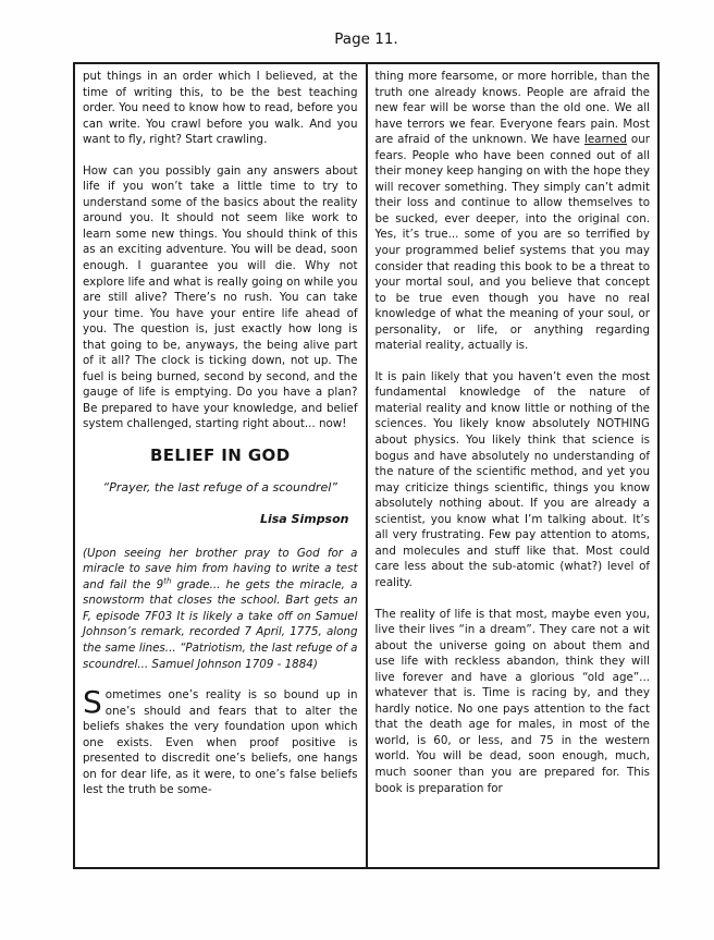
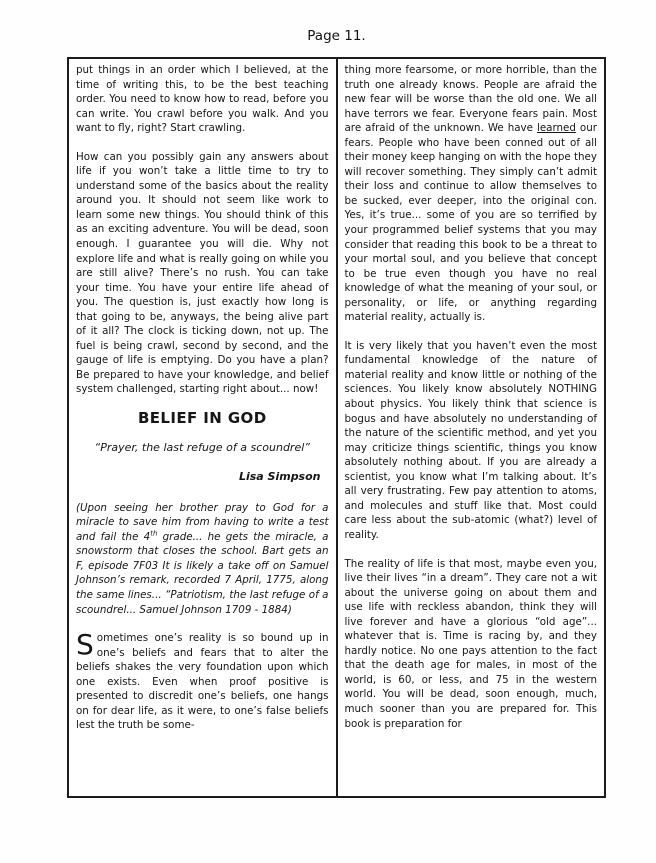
  Page 11.
  put things in an order which I believed, at the time of writing this, to be the best teaching order. You need to know how to read, before you can write. You crawl before you walk. And you want to fly, right? Start crawling.
- How can you possibly gain any answers about life if you won’t take a little time to try to understand some of the basics about the reality around you. It should not seem like work to learn some new things. You should think of this as an exciting adventure. You will be dead, soon enough. I guarantee you will die. Why not explore life and what is really going on while you are still alive? There’s no rush. You can take your time. You have your entire life ahead of you. The question is, just exactly how long is that going to be, anyways, the being alive part of it all? The clock is ticking down, not up. The fuel is being burned, second by second, and the gauge of life is emptying. Do you have a plan? Be prepared to have your knowledge, and belief system challenged, starting right about... now!
+ How can you possibly gain any answers about life if you won’t take a little time to try to understand some of the basics about the reality around you. It should not seem like work to learn some new things. You should think of this as an exciting adventure. You will be dead, soon enough. I guarantee you will die. Why not explore life and what is really going on while you are still alive? There’s no rush. You can take your time. You have your entire life ahead of you. The question is, just exactly how long is that going to be, anyways, the being alive part of it all? The clock is ticking down, not up. The fuel is being crawl, second by second, and the gauge of life is emptying. Do you have a plan? Be prepared to have your knowledge, and belief system challenged, starting right about... now!
  BELIEF IN GOD
  “Prayer, the last refuge of a scoundrel”
  Lisa Simpson
- (Upon seeing her brother pray to God for a miracle to save him from having to write a test and fail the 9th grade... he gets the miracle, a snowstorm that closes the school. Bart gets an F, episode 7F03 It is likely a take off on Samuel Johnson’s remark, recorded 7 April, 1775, along the same lines... “Patriotism, the last refuge of a scoundrel... Samuel Johnson 1709 - 1884)
+ (Upon seeing her brother pray to God for a miracle to save him from having to write a test and fail the 4th grade... he gets the miracle, a snowstorm that closes the school. Bart gets an F, episode 7F03 It is likely a take off on Samuel Johnson’s remark, recorded 7 April, 1775, along the same lines... “Patriotism, the last refuge of a scoundrel... Samuel Johnson 1709 - 1884)
  S
- ometimes one’s reality is so bound up in one’s should and fears that to alter the beliefs shakes the very foundation upon which one exists. Even when proof positive is presented to discredit one’s beliefs, one hangs on for dear life, as it were, to one’s false beliefs lest the truth be some-
+ ometimes one’s reality is so bound up in one’s beliefs and fears that to alter the beliefs shakes the very foundation upon which one exists. Even when proof positive is presented to discredit one’s beliefs, one hangs on for dear life, as it were, to one’s false beliefs lest the truth be some-
  thing more fearsome, or more horrible, than the truth one already knows. People are afraid the new fear will be worse than the old one. We all have terrors we fear. Everyone fears pain. Most are afraid of the unknown. We have learned our fears. People who have been conned out of all their money keep hanging on with the hope they will recover something. They simply can’t admit their loss and continue to allow themselves to be sucked, ever deeper, into the original con. Yes, it’s true... some of you are so terrified by your programmed belief systems that you may consider that reading this book to be a threat to your mortal soul, and you believe that concept to be true even though you have no real knowledge of what the meaning of your soul, or personality, or life, or anything regarding material reality, actually is.
- It is pain likely that you haven’t even the most fundamental knowledge of the nature of material reality and know little or nothing of the sciences. You likely know absolutely NOTHING about physics. You likely think that science is bogus and have absolutely no understanding of the nature of the scientific method, and yet you may criticize things scientific, things you know absolutely nothing about. If you are already a scientist, you know what I’m talking about. It’s all very frustrating. Few pay attention to atoms, and molecules and stuff like that. Most could care less about the sub-atomic (what?) level of reality.
+ It is very likely that you haven’t even the most fundamental knowledge of the nature of material reality and know little or nothing of the sciences. You likely know absolutely NOTHING about physics. You likely think that science is bogus and have absolutely no understanding of the nature of the scientific method, and yet you may criticize things scientific, things you know absolutely nothing about. If you are already a scientist, you know what I’m talking about. It’s all very frustrating. Few pay attention to atoms, and molecules and stuff like that. Most could care less about the sub-atomic (what?) level of reality.
  The reality of life is that most, maybe even you, live their lives “in a dream”. They care not a wit about the universe going on about them and use life with reckless abandon, think they will live forever and have a glorious “old age”... whatever that is. Time is racing by, and they hardly notice. No one pays attention to the fact that the death age for males, in most of the world, is 60, or less, and 75 in the western world. You will be dead, soon enough, much, much sooner than you are prepared for. This book is preparation for
